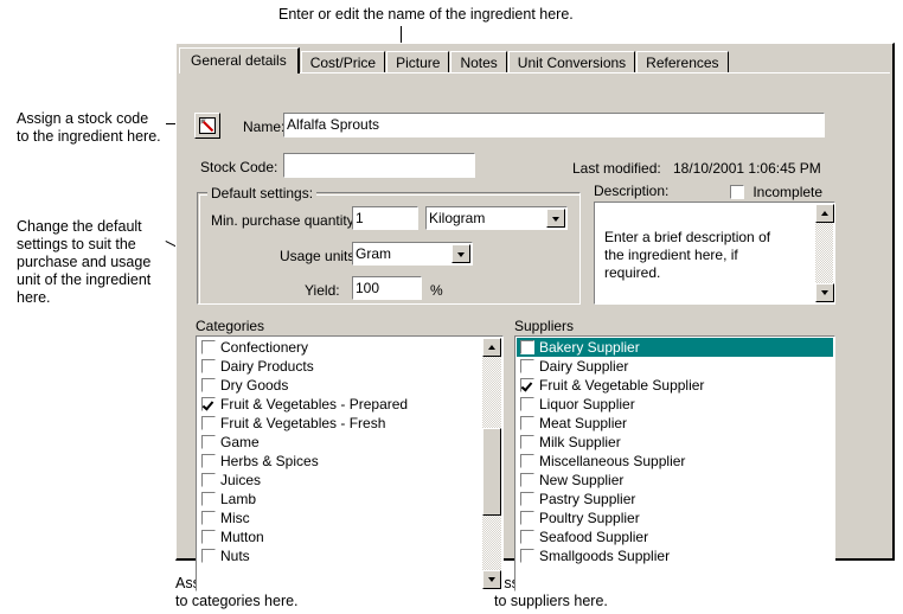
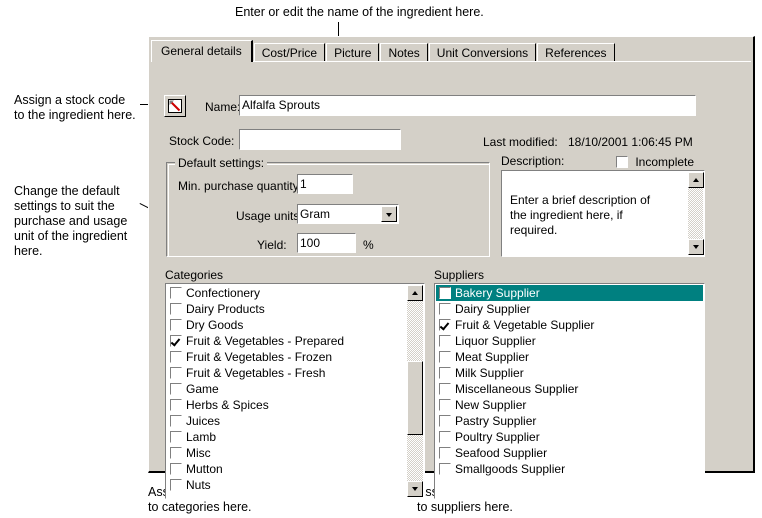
  Enter or edit the name of the ingredient here.
  Assign a stock code
  to the ingredient here.
  Change the default
  settings to suit the
  purchase and usage
  unit of the ingredient
  here.
  to categories here.
  to suppliers here.
  General details
  Cost/Price
  Picture
  Notes
  Unit Conversions
  References
  Name
  Alfalfa Sprouts
  Stock Code:
  Last modified:
  18/10/2001 1:06:45 PM
  Incomplete
  Default settings:
  Min. purchase quantity
  1
- Kilogram
  Usage unit
  Gram
  Yield:
  100
  %
  Description:
  Enter a brief description of the ingredient here, if required.
  Categories
  Confectionery
  Dairy Products
  Dry Goods
  Fruit & Vegetables - Prepared
+ Fruit & Vegetables - Frozen
  Fruit & Vegetables - Fresh
  Game
  Herbs & Spices
  Juices
  Lamb
  Misc
  Mutton
  Nuts
  Suppliers
  Bakery Supplier
  Dairy Supplier
  Fruit & Vegetable Supplier
  Liquor Supplier
  Meat Supplier
  Milk Supplier
  Miscellaneous Supplier
  New Supplier
  Pastry Supplier
  Poultry Supplier
  Seafood Supplier
  Smallgoods Supplier
